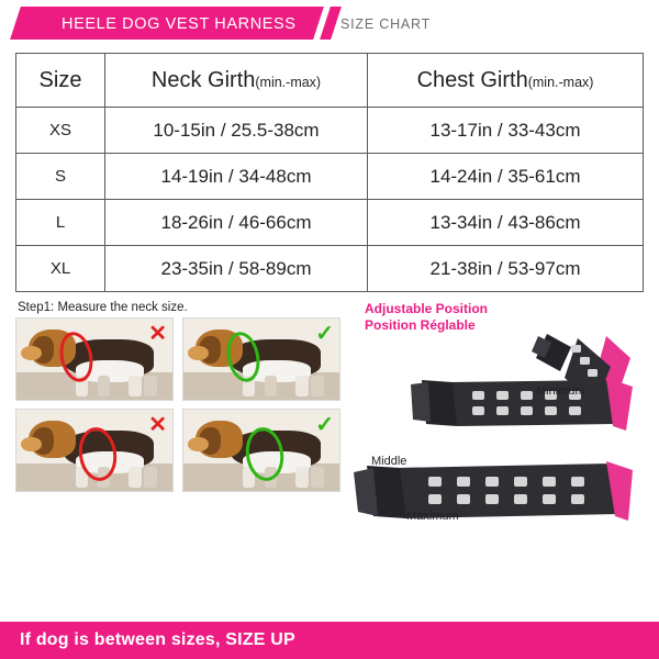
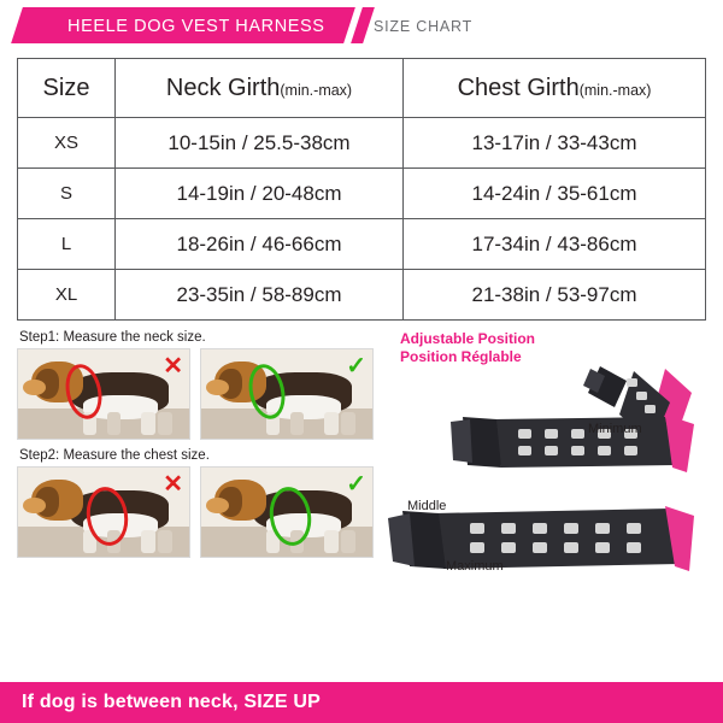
  HEELE DOG VEST HARNESS
  SIZE CHART
  Size	Neck Girth(min.-max)	Chest Girth(min.-max)
  XS	10-15in / 25.5-38cm	13-17in / 33-43cm
- S	14-19in / 34-48cm	14-24in / 35-61cm
+ S	14-19in / 20-48cm	14-24in / 35-61cm
- L	18-26in / 46-66cm	13-34in / 43-86cm
+ L	18-26in / 46-66cm	17-34in / 43-86cm
  XL	23-35in / 58-89cm	21-38in / 53-97cm
  Step1: Measure the neck size.
  ✕
  ✓
+ Step2: Measure the chest size.
  ✕
  ✓
  Adjustable Position
  Position Réglable
  Minimum
  Middle
  Maximum
- If dog is between sizes, SIZE UP
+ If dog is between neck, SIZE UP
